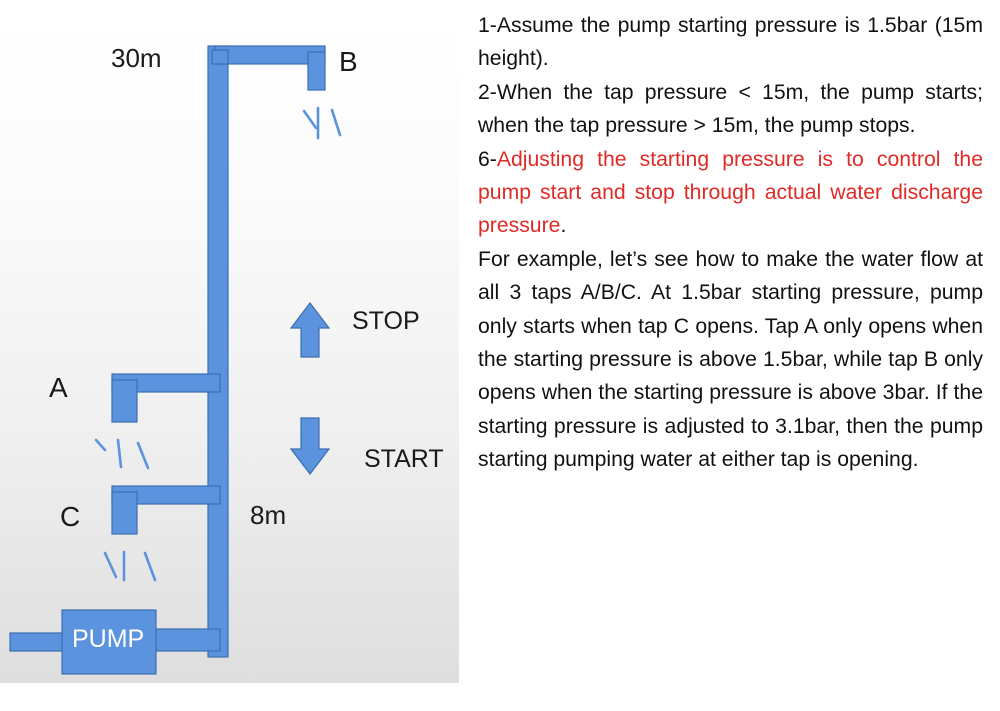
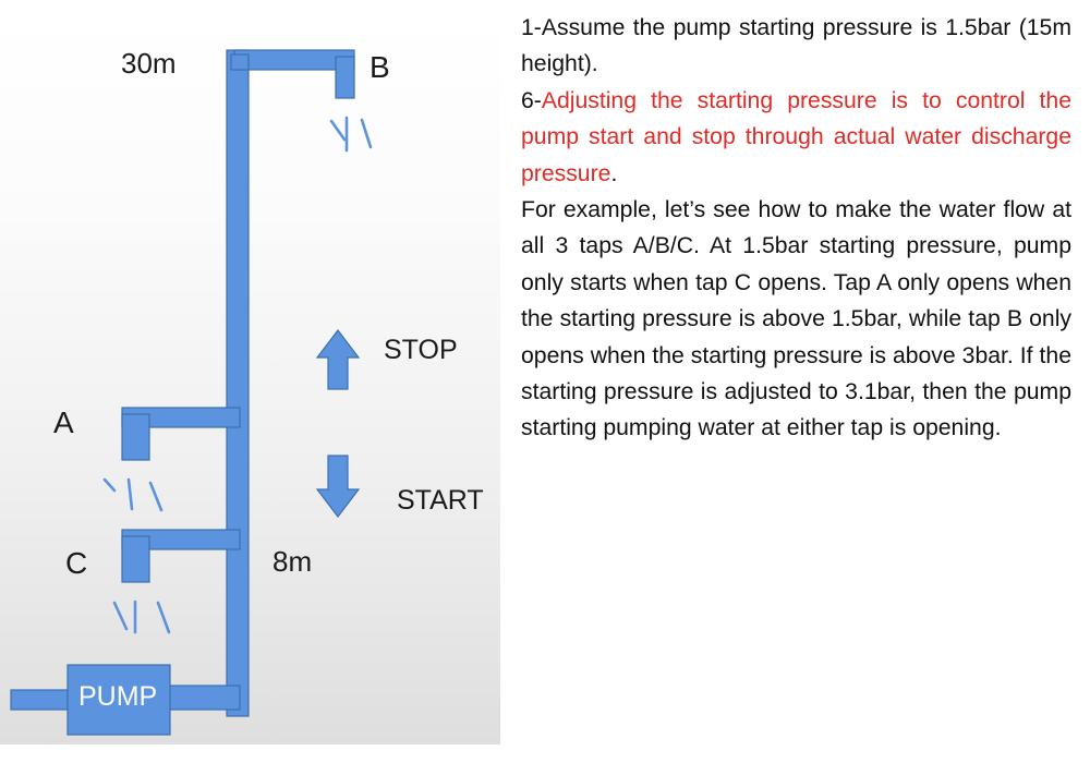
  30m
  B
  A
  C
  8m
  STOP
  START
  PUMP
  1-Assume the pump starting pressure is 1.5bar (15m height).
- 2-When the tap pressure < 15m, the pump starts; when the tap pressure > 15m, the pump stops.
  6-Adjusting the starting pressure is to control the pump start and stop through actual water discharge pressure.
  For example, let’s see how to make the water flow at all 3 taps A/B/C. At 1.5bar starting pressure, pump only starts when tap C opens. Tap A only opens when the starting pressure is above 1.5bar, while tap B only opens when the starting pressure is above 3bar. If the starting pressure is adjusted to 3.1bar, then the pump starting pumping water at either tap is opening.
